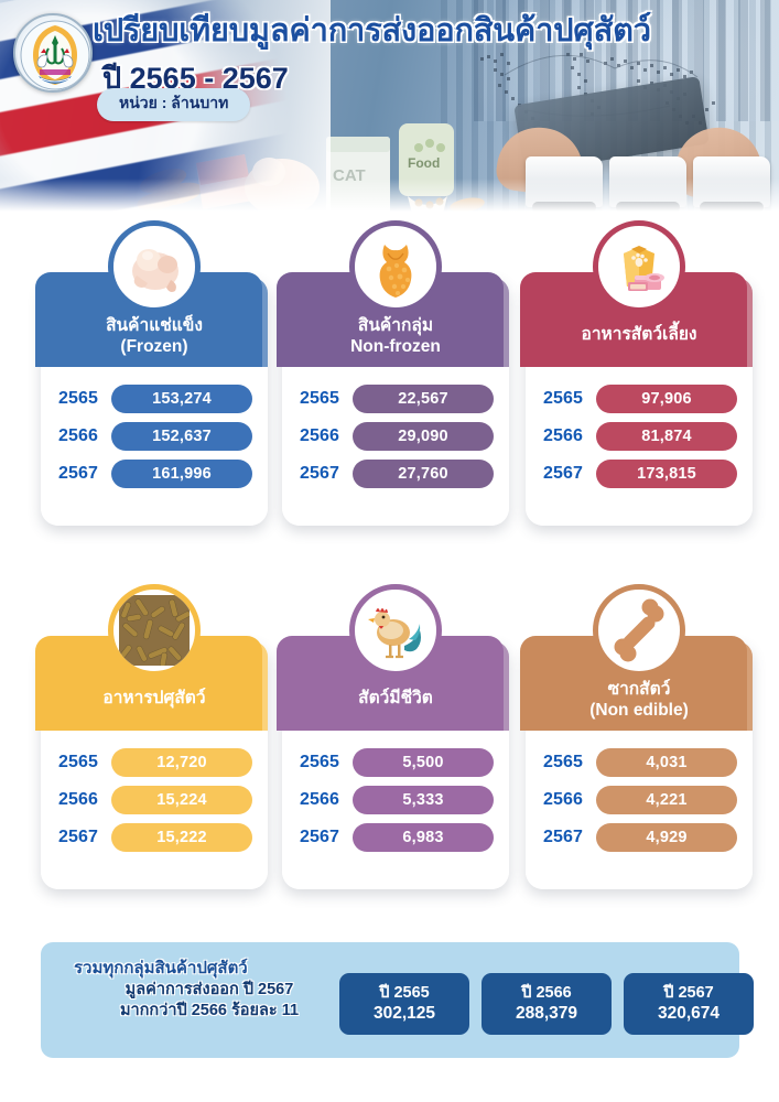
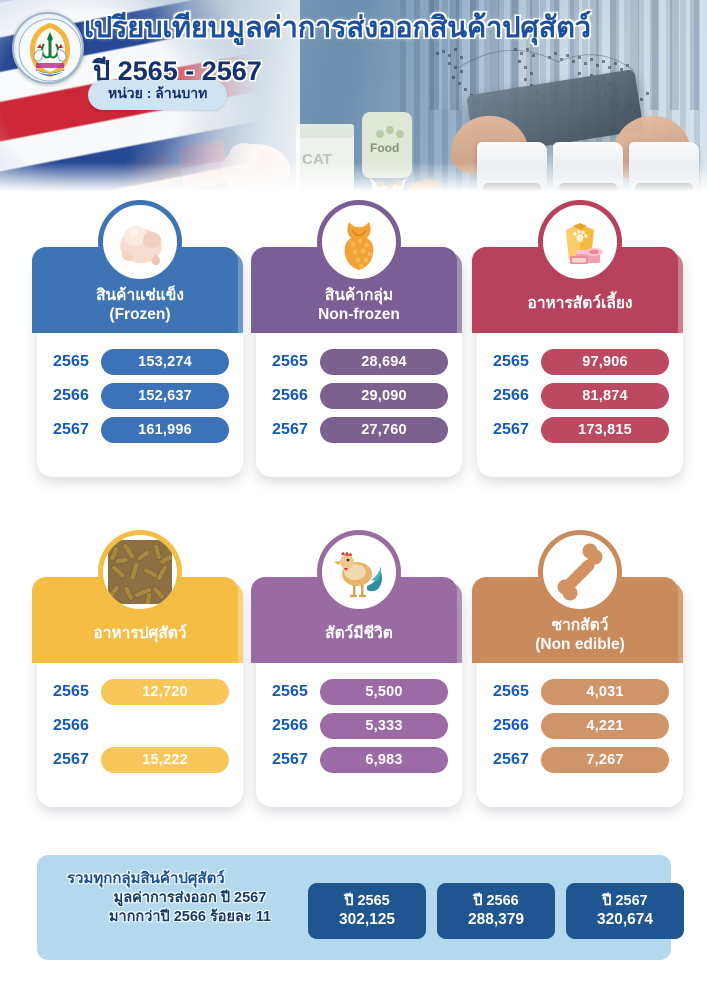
  Food
  เปรียบเทียบมูลค่าการส่งออกสินค้าปศุสัตว์
  ปี 2565 - 2567
  หน่วย : ล้านบาท
  สินค้าแช่แข็ง
  (Frozen)
  2565
  153,274
  2566
  152,637
  2567
  161,996
  สินค้ากลุ่ม
  Non-frozen
  2565
- 22,567
+ 28,694
  2566
  29,090
  2567
  27,760
  อาหารสัตว์เลี้ยง
  2565
  97,906
  2566
  81,874
  2567
  173,815
  อาหารปศุสัตว์
  2565
  12,720
  2566
- 15,224
  2567
  15,222
  สัตว์มีชีวิต
  2565
  5,500
  2566
  5,333
  2567
  6,983
  ซากสัตว์
  (Non edible)
  2565
  4,031
  2566
  4,221
  2567
- 4,929
+ 7,267
  รวมทุกกลุ่มสินค้าปศุสัตว์
  มูลค่าการส่งออก ปี 2567
  มากกว่าปี 2566 ร้อยละ 11
  ปี 2565
  302,125
  ปี 2566
  288,379
  ปี 2567
  320,674
